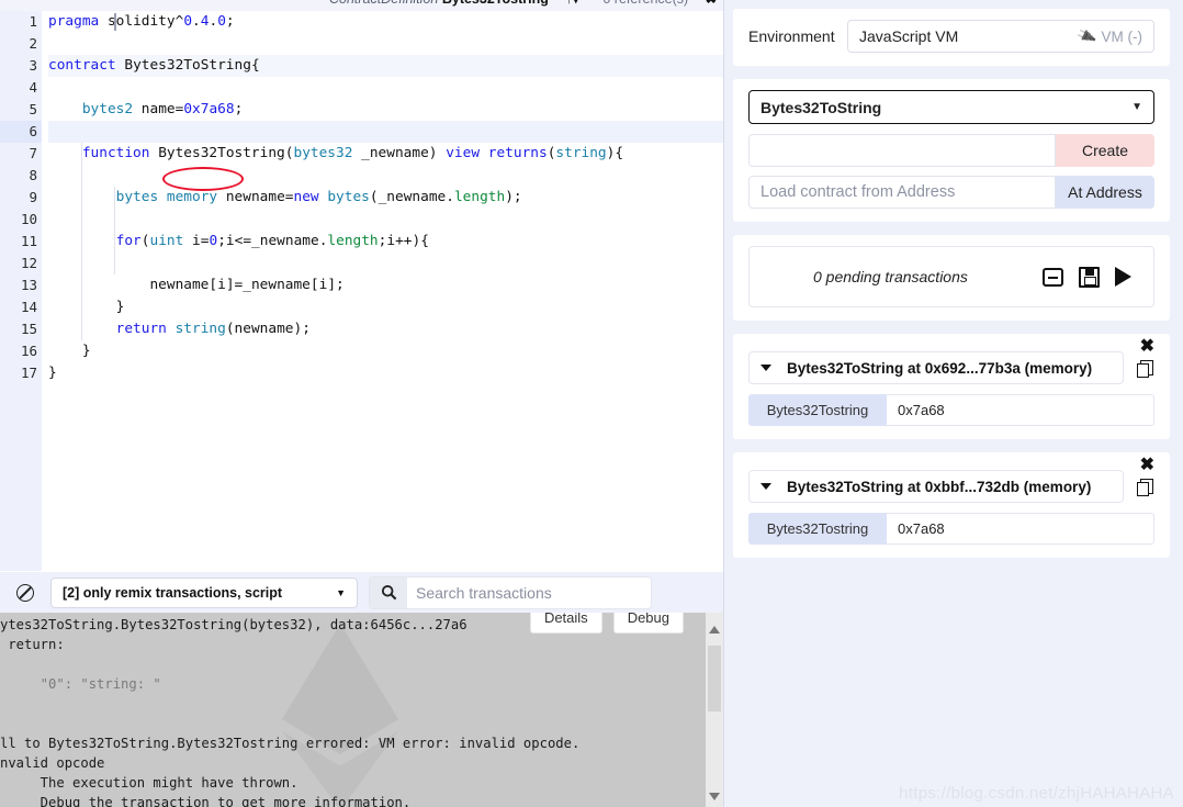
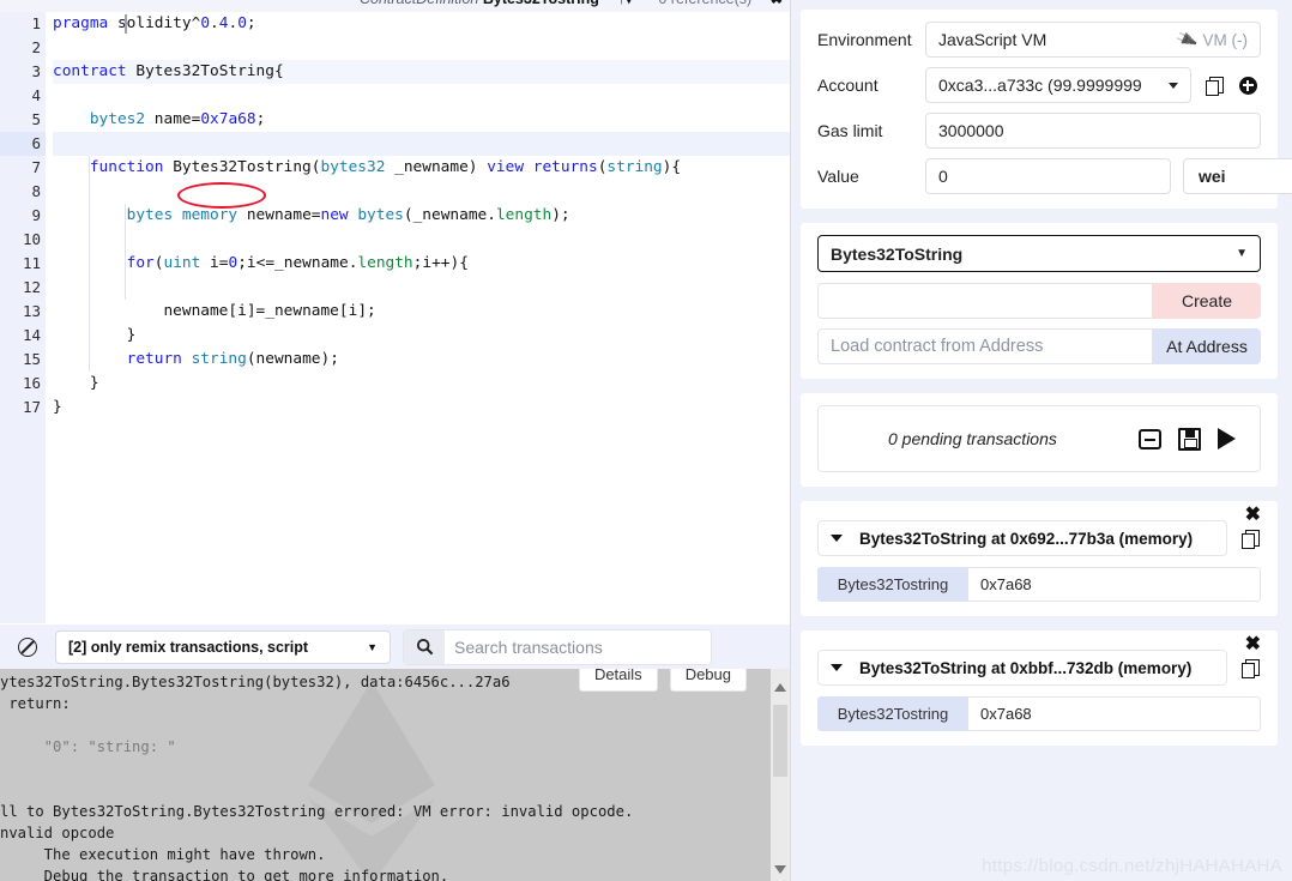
  1
  2
  3
  4
  5
  6
  7
  8
  9
  10
  11
  12
  13
  14
  15
  16
  17
  pragma solidity^0.4.0;
  contract Bytes32ToString{
  bytes2 name=0x7a68;
  function Bytes32Tostring(bytes32 _newname) view returns(string){
  bytes memory newname=new bytes(_newname.length);
  for(uint i=0;i<=_newname.length;i++){
  newname[i]=_newname[i];
  }
  return string(newname);
  }
  }
  [2] only remix transactions, script
  ▼
  Search transactions
  Details
  Debug
  ytes32ToString.Bytes32Tostring(bytes32), data:6456c...27a6
  return:
  "0": "string: "
  ll to Bytes32ToString.Bytes32Tostring errored: VM error: invalid opcode.
  nvalid opcode
  The execution might have thrown.
  Debug the transaction to get more information.
  Environment
  JavaScript VM
  VM (-)
+ Account
+ 0xca3...a733c (99.9999999
+ Gas limit
+ 3000000
+ Value
+ 0
+ wei
  Bytes32ToString
  ▼
  Create
  Load contract from Address
  At Address
  0 pending transactions
  ✖
  Bytes32ToString at 0x692...77b3a (memory)
  Bytes32Tostring
  0x7a68
  ✖
  Bytes32ToString at 0xbbf...732db (memory)
  Bytes32Tostring
  0x7a68
